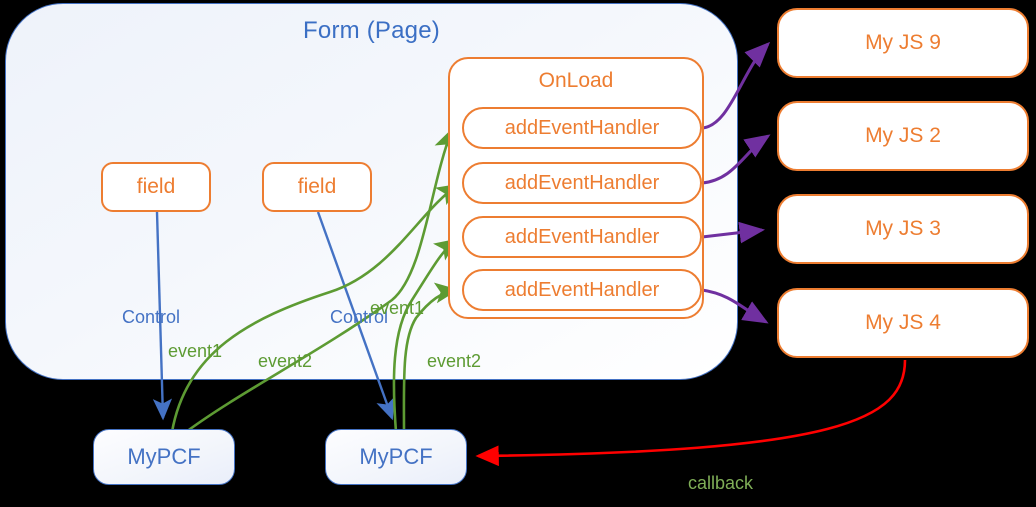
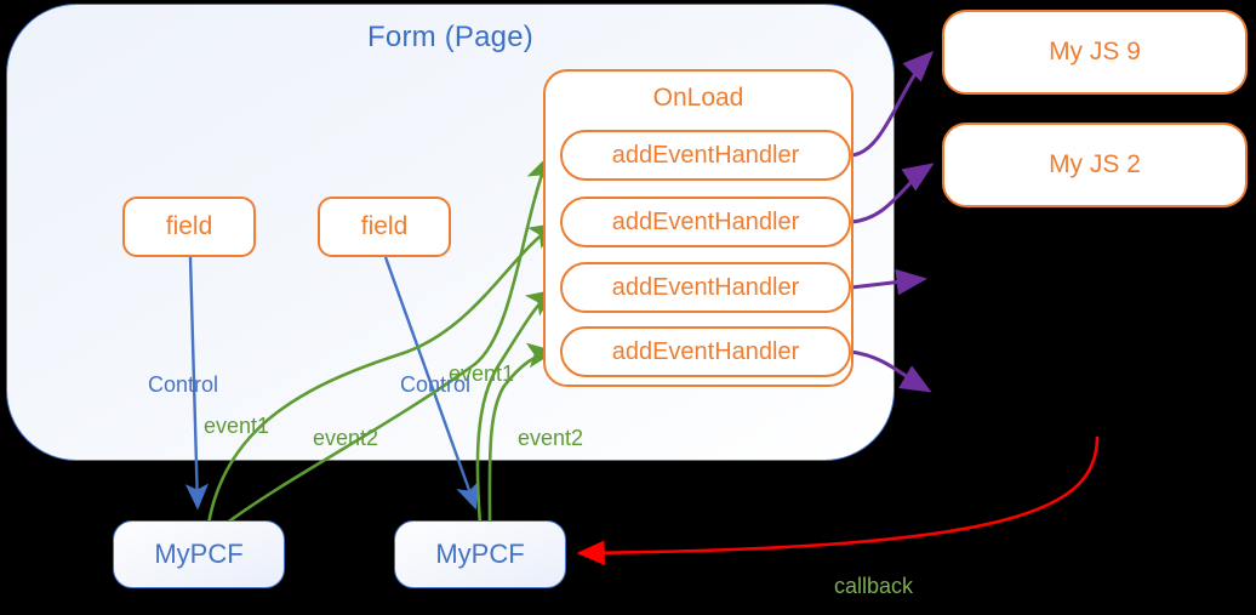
  Form (Page)
  field
  field
  OnLoad
  addEventHandler
  addEventHandler
  addEventHandler
  addEventHandler
  My JS 9
  My JS 2
- My JS 3
- My JS 4
  MyPCF
  MyPCF
  Control
  event1
  event2
  Control
  event1
  event2
  callback
